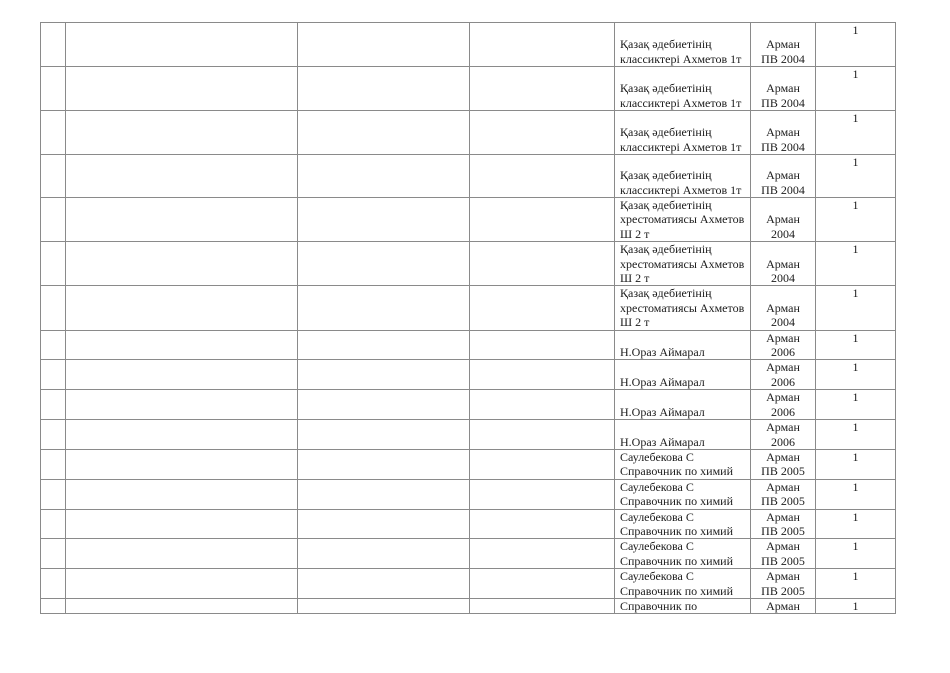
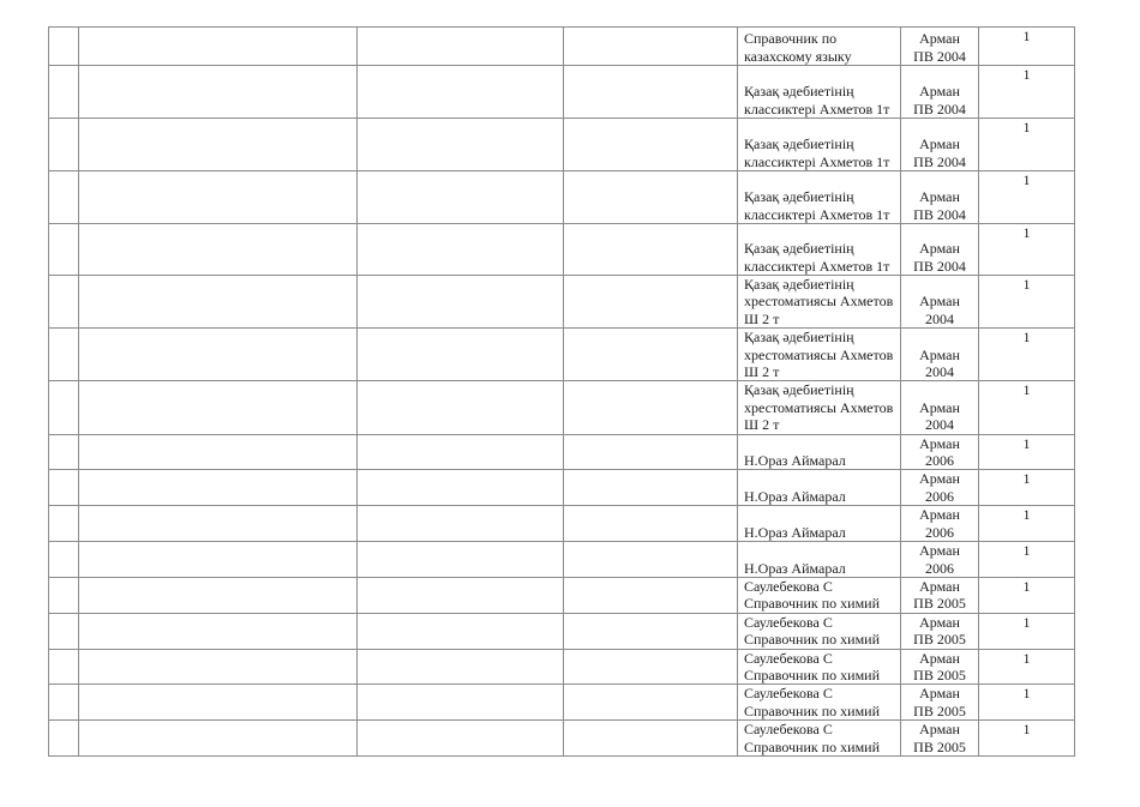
+ 				Справочник по казахскому языку	АрманПВ 2004	1
  				Қазақ әдебиетінің классиктері Ахметов 1т	АрманПВ 2004	1
  				Қазақ әдебиетінің классиктері Ахметов 1т	АрманПВ 2004	1
  				Қазақ әдебиетінің классиктері Ахметов 1т	АрманПВ 2004	1
  				Қазақ әдебиетінің классиктері Ахметов 1т	АрманПВ 2004	1
  				Қазақ әдебиетінің хрестоматиясы Ахметов Ш 2 т	Арман2004	1
  				Қазақ әдебиетінің хрестоматиясы Ахметов Ш 2 т	Арман2004	1
  				Қазақ әдебиетінің хрестоматиясы Ахметов Ш 2 т	Арман2004	1
  				Н.Ораз Аймарал	Арман2006	1
  				Н.Ораз Аймарал	Арман2006	1
  				Н.Ораз Аймарал	Арман2006	1
  				Н.Ораз Аймарал	Арман2006	1
  				Саулебекова С Справочник по химий	АрманПВ 2005	1
  				Саулебекова С Справочник по химий	АрманПВ 2005	1
  				Саулебекова С Справочник по химий	АрманПВ 2005	1
  				Саулебекова С Справочник по химий	АрманПВ 2005	1
  				Саулебекова С Справочник по химий	АрманПВ 2005	1
- 				Справочник по	Арман	1
